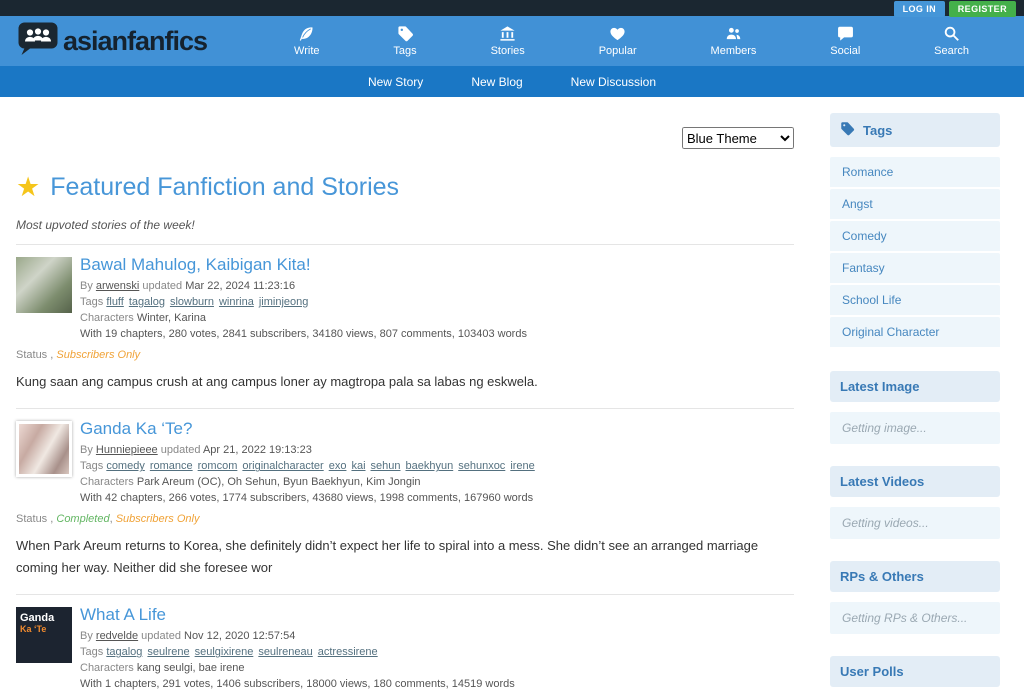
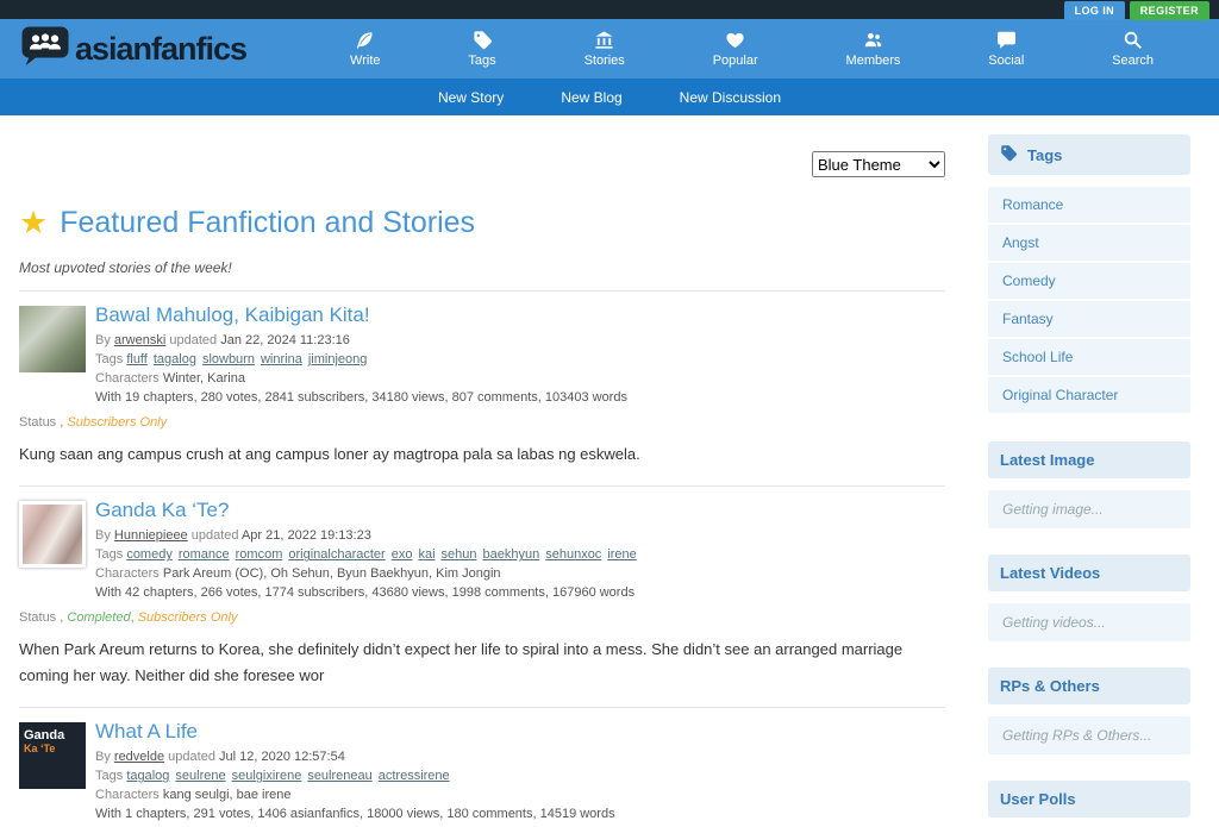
  LOG IN
  REGISTER
  asianfanfics
  Write
  Tags
  Stories
  Popular
  Members
  Social
  Search
  New Story
  New Blog
  New Discussion
  Blue Theme
  ★
  Featured Fanfiction and Stories
  Most upvoted stories of the week!
  Bawal Mahulog, Kaibigan Kita!
- By arwenski updated Mar 22, 2024 11:23:16
+ By arwenski updated Jan 22, 2024 11:23:16
  Tags fluff tagalog slowburn winrina jiminjeong
  Characters Winter, Karina
  With 19 chapters, 280 votes, 2841 subscribers, 34180 views, 807 comments, 103403 words
  Status Subscribers Only
  Kung saan ang campus crush at ang campus loner ay magtropa pala sa labas ng eskwela.
  Ganda Ka ‘Te?
  By Hunniepieee updated Apr 21, 2022 19:13:23
  Tags comedy romance romcom originalcharacter exo kai sehun baekhyun sehunxoc irene
  Characters Park Areum (OC), Oh Sehun, Byun Baekhyun, Kim Jongin
  With 42 chapters, 266 votes, 1774 subscribers, 43680 views, 1998 comments, 167960 words
  Status Completed Subscribers Only
  When Park Areum returns to Korea, she definitely didn’t expect her life to spiral into a mess. She didn’t see an arranged marriage coming her way. Neither did she foresee wor
  Ganda
  Ka ‘Te
  What A Life
- By redvelde updated Nov 12, 2020 12:57:54
+ By redvelde updated Jul 12, 2020 12:57:54
  Tags tagalog seulrene seulgixirene seulreneau actressirene
  Characters kang seulgi, bae irene
- With 1 chapters, 291 votes, 1406 subscribers, 18000 views, 180 comments, 14519 words
+ With 1 chapters, 291 votes, 1406 asianfanfics, 18000 views, 180 comments, 14519 words
  Tags
  Romance
  Angst
  Comedy
  Fantasy
  School Life
  Original Character
  Latest Image
  Getting image...
  Latest Videos
  Getting videos...
  RPs & Others
  Getting RPs & Others...
  User Polls
